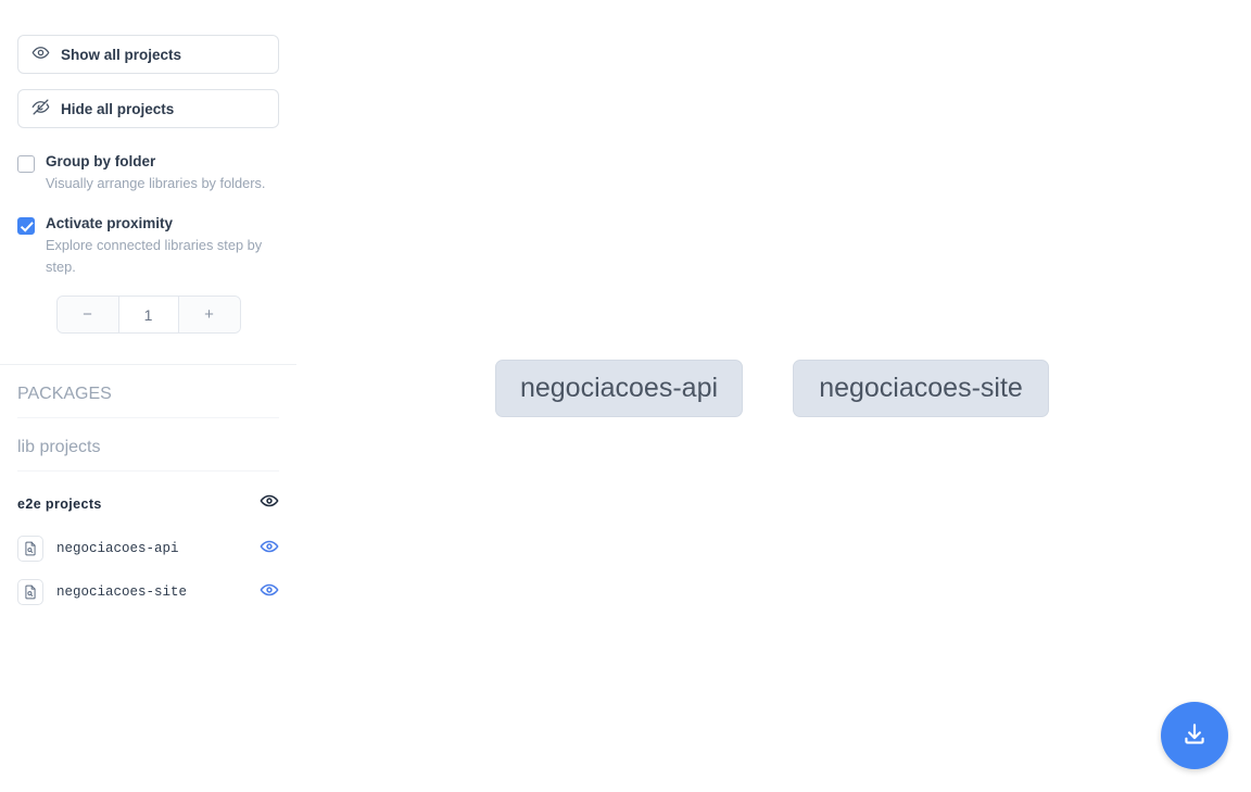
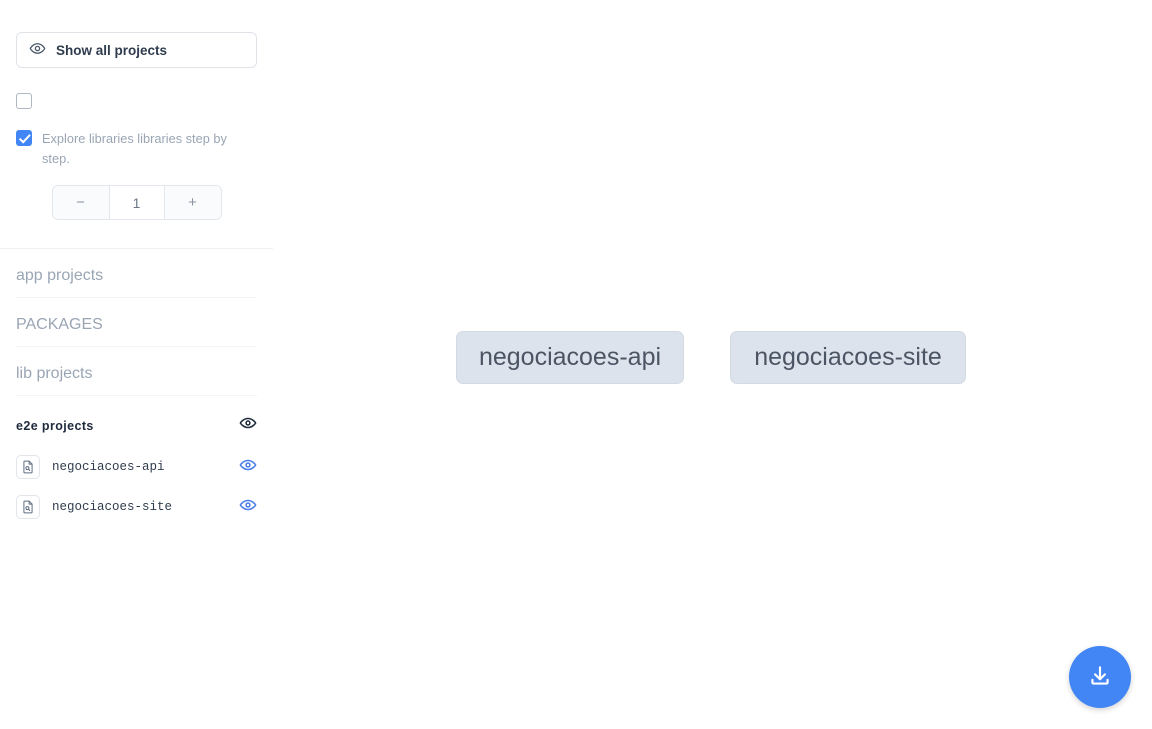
  Show all projects
- Hide all projects
- Group by folder
- Visually arrange libraries by folders.
- Activate proximity
- Explore connected libraries step by step.
+ Explore libraries libraries step by step.
  −
  1
  +
+ app projects
  PACKAGES
  lib projects
  e2e projects
  negociacoes-api
  negociacoes-site
  negociacoes-api
  negociacoes-site
